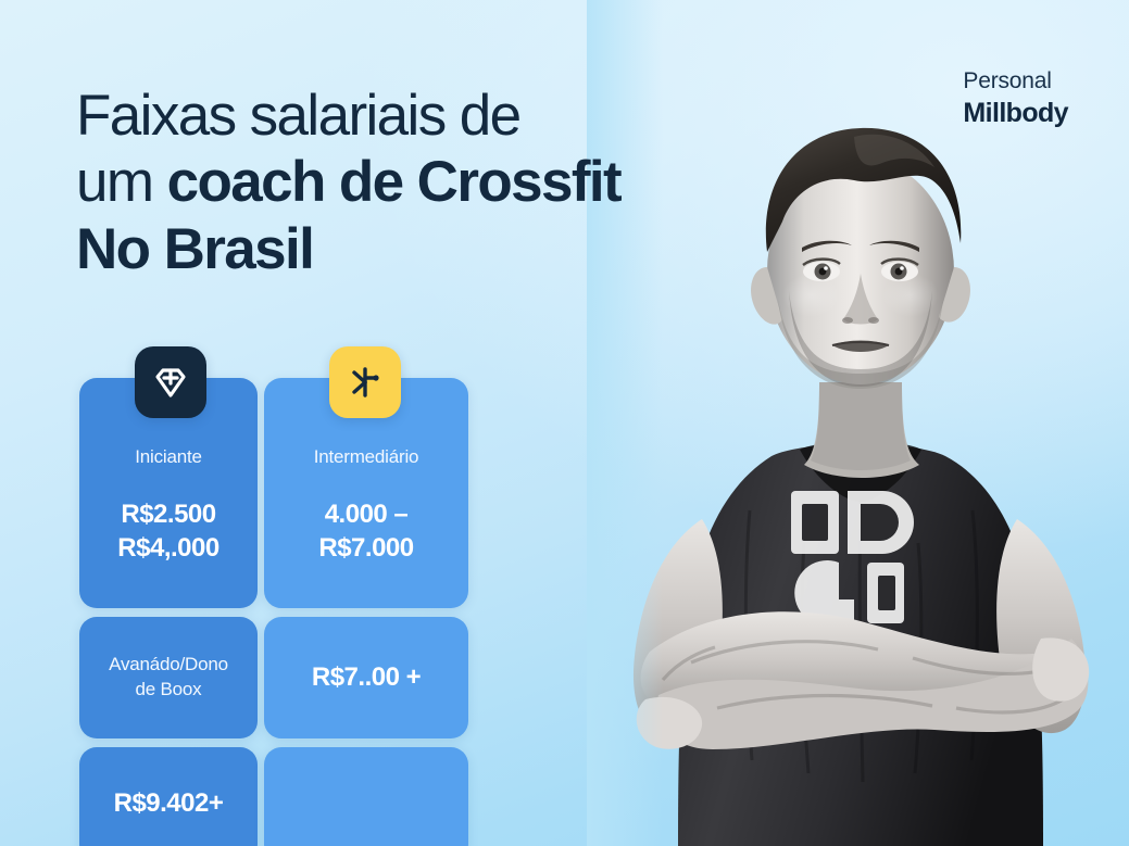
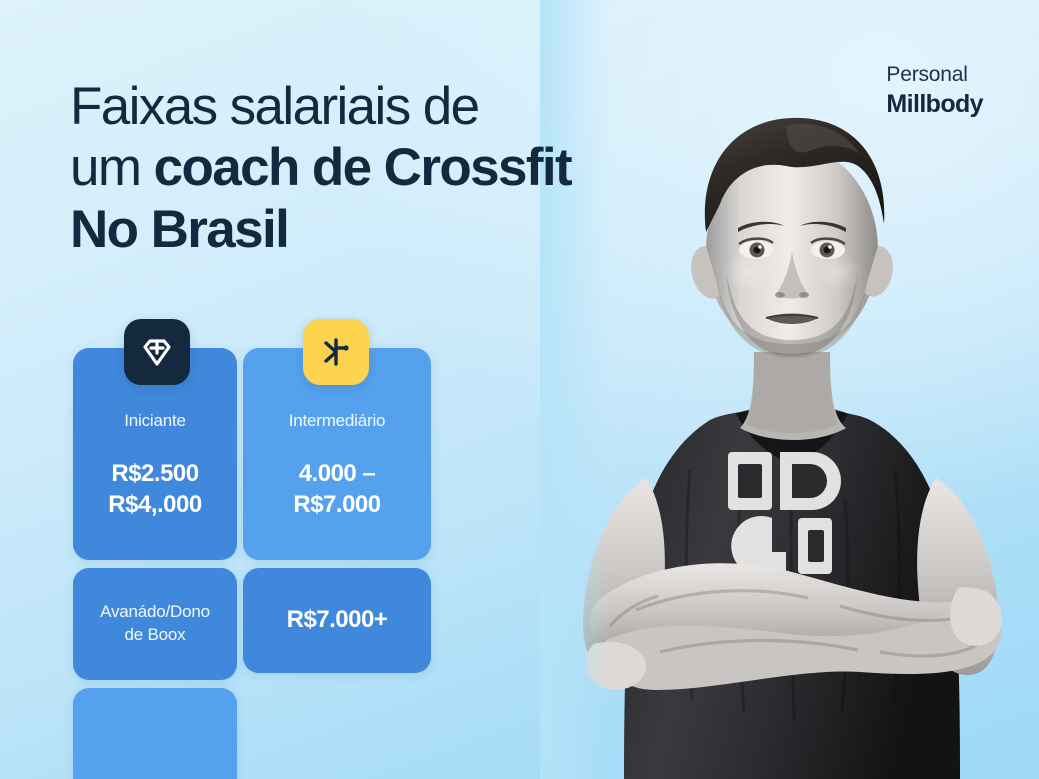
  Personal
  Millbody
  Faixas salariais de
  um coach de Crossfit
  No Brasil
  Iniciante
  R$2.500
  R$4,.000
  Intermediário
  4.000 –
  R$7.000
  Avanádo/Dono
  de Boox
- R$7..00 +
- R$9.402+
+ R$7.000+
